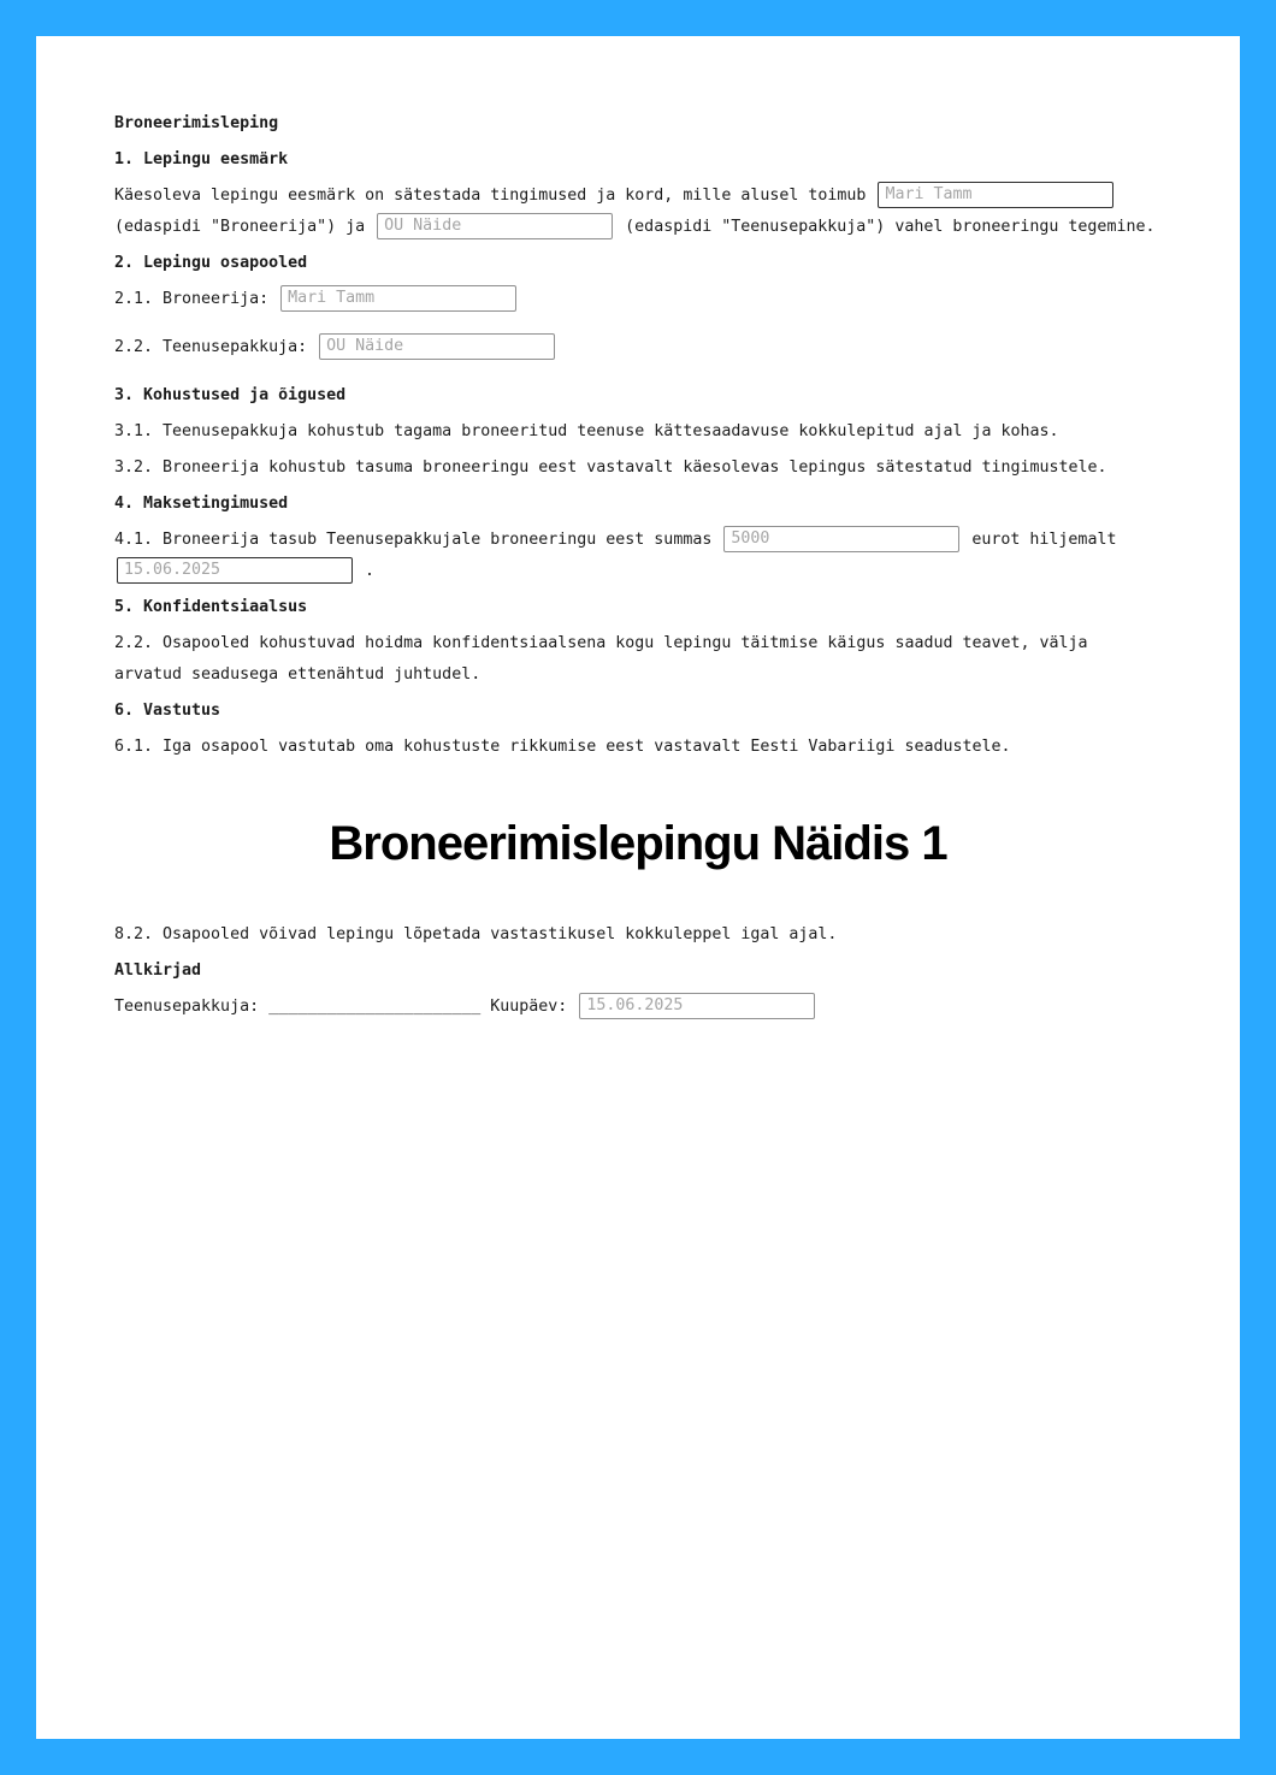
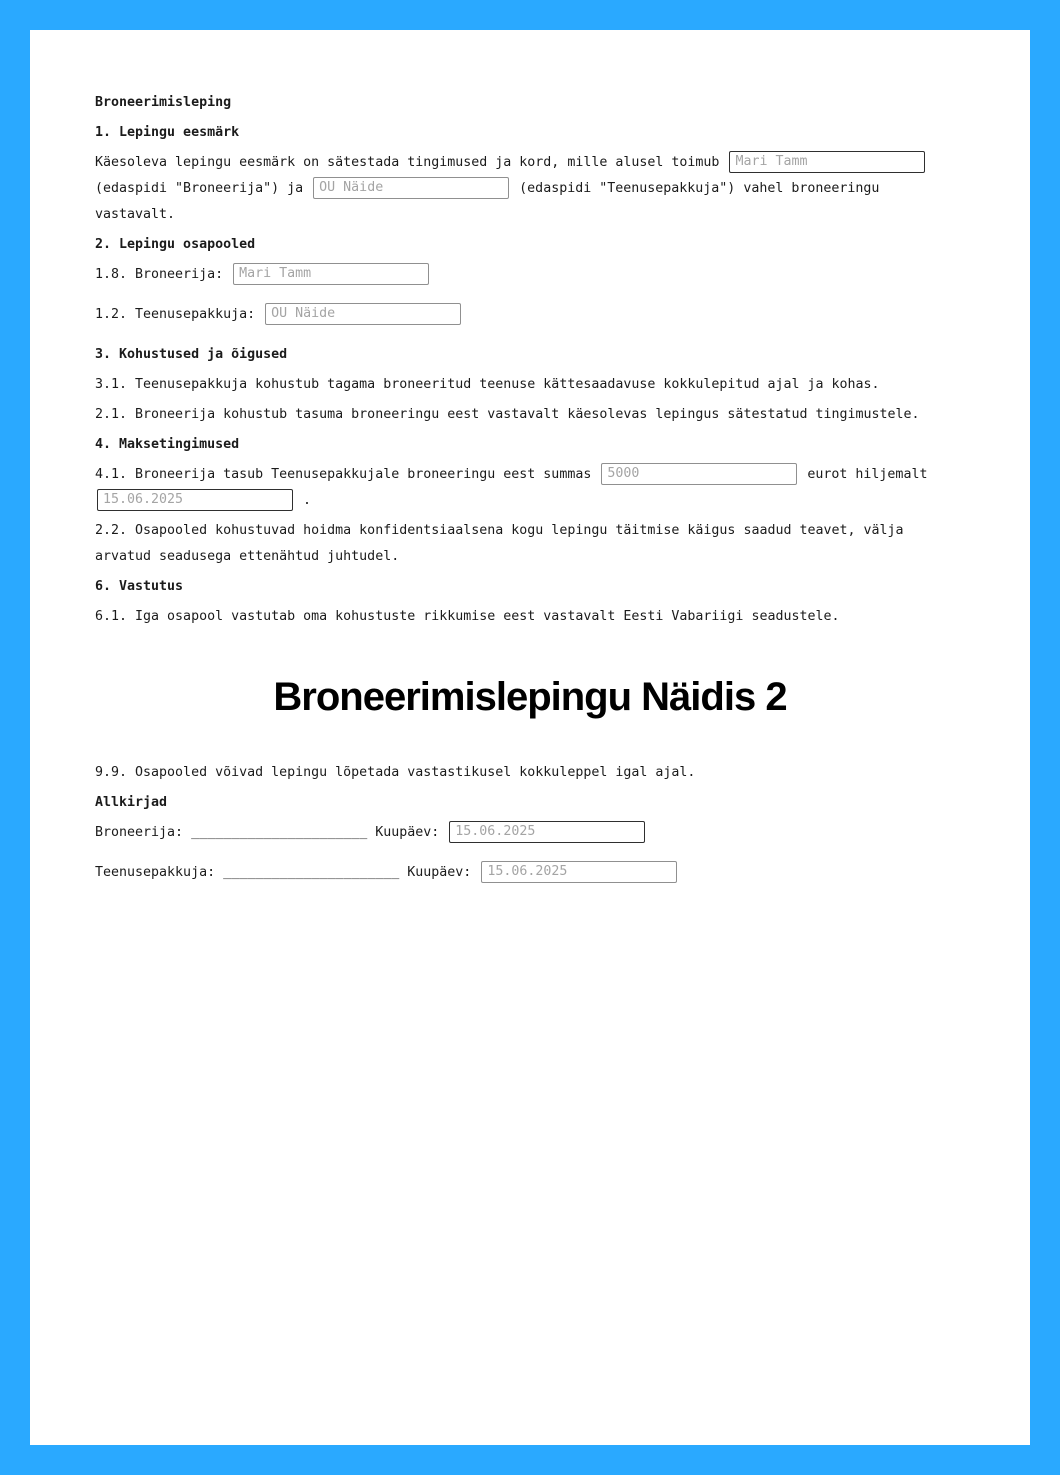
  Broneerimisleping
  1. Lepingu eesmärk
- Käesoleva lepingu eesmärk on sätestada tingimused ja kord, mille alusel toimub Mari Tamm (edaspidi "Broneerija") ja OÜ Näide (edaspidi "Teenusepakkuja") vahel broneeringu tegemine.
+ Käesoleva lepingu eesmärk on sätestada tingimused ja kord, mille alusel toimub Mari Tamm (edaspidi "Broneerija") ja OÜ Näide (edaspidi "Teenusepakkuja") vahel broneeringu vastavalt.
  2. Lepingu osapooled
- 2.1. Broneerija: Mari Tamm
+ 1.8. Broneerija: Mari Tamm
- 2.2. Teenusepakkuja: OÜ Näide
+ 1.2. Teenusepakkuja: OÜ Näide
  3. Kohustused ja õigused
  3.1. Teenusepakkuja kohustub tagama broneeritud teenuse kättesaadavuse kokkulepitud ajal ja kohas.
- 3.2. Broneerija kohustub tasuma broneeringu eest vastavalt käesolevas lepingus sätestatud tingimustele.
+ 2.1. Broneerija kohustub tasuma broneeringu eest vastavalt käesolevas lepingus sätestatud tingimustele.
  4. Maksetingimused
  4.1. Broneerija tasub Teenusepakkujale broneeringu eest summas 5000 eurot hiljemalt 15.06.2025 .
- 5. Konfidentsiaalsus
  2.2. Osapooled kohustuvad hoidma konfidentsiaalsena kogu lepingu täitmise käigus saadud teavet, välja arvatud seadusega ettenähtud juhtudel.
  6. Vastutus
  6.1. Iga osapool vastutab oma kohustuste rikkumise eest vastavalt Eesti Vabariigi seadustele.
- Broneerimislepingu Näidis 1
+ Broneerimislepingu Näidis 2
- 8.2. Osapooled võivad lepingu lõpetada vastastikusel kokkuleppel igal ajal.
+ 9.9. Osapooled võivad lepingu lõpetada vastastikusel kokkuleppel igal ajal.
  Allkirjad
+ Broneerija: ______________________ Kuupäev: 15.06.2025
  Teenusepakkuja: ______________________ Kuupäev: 15.06.2025
